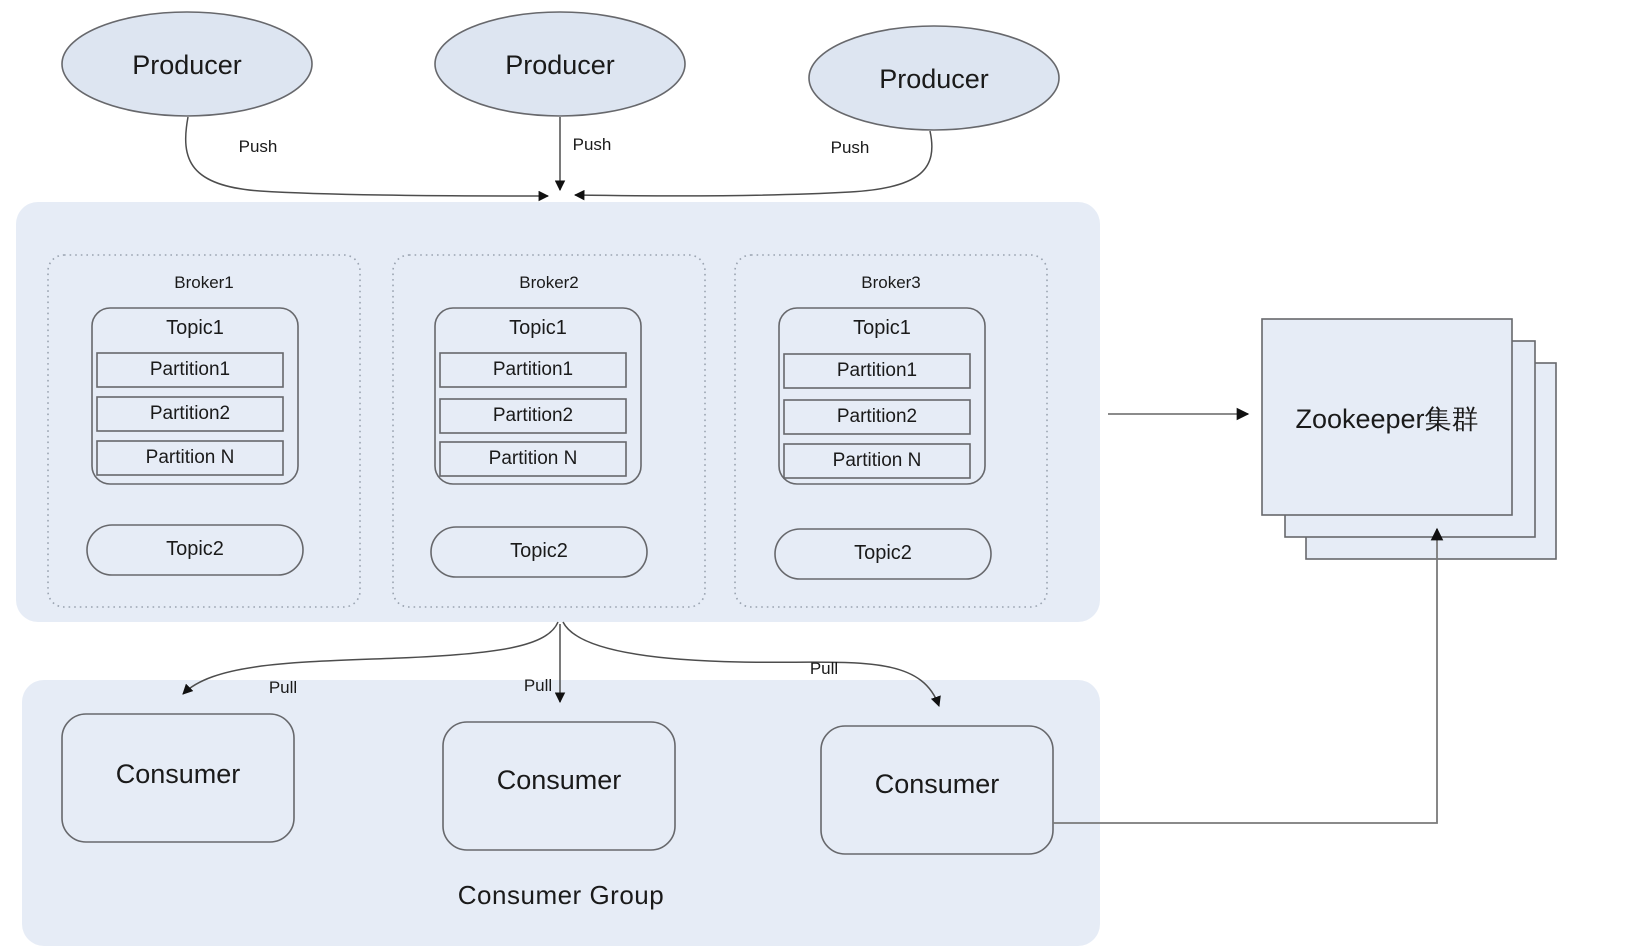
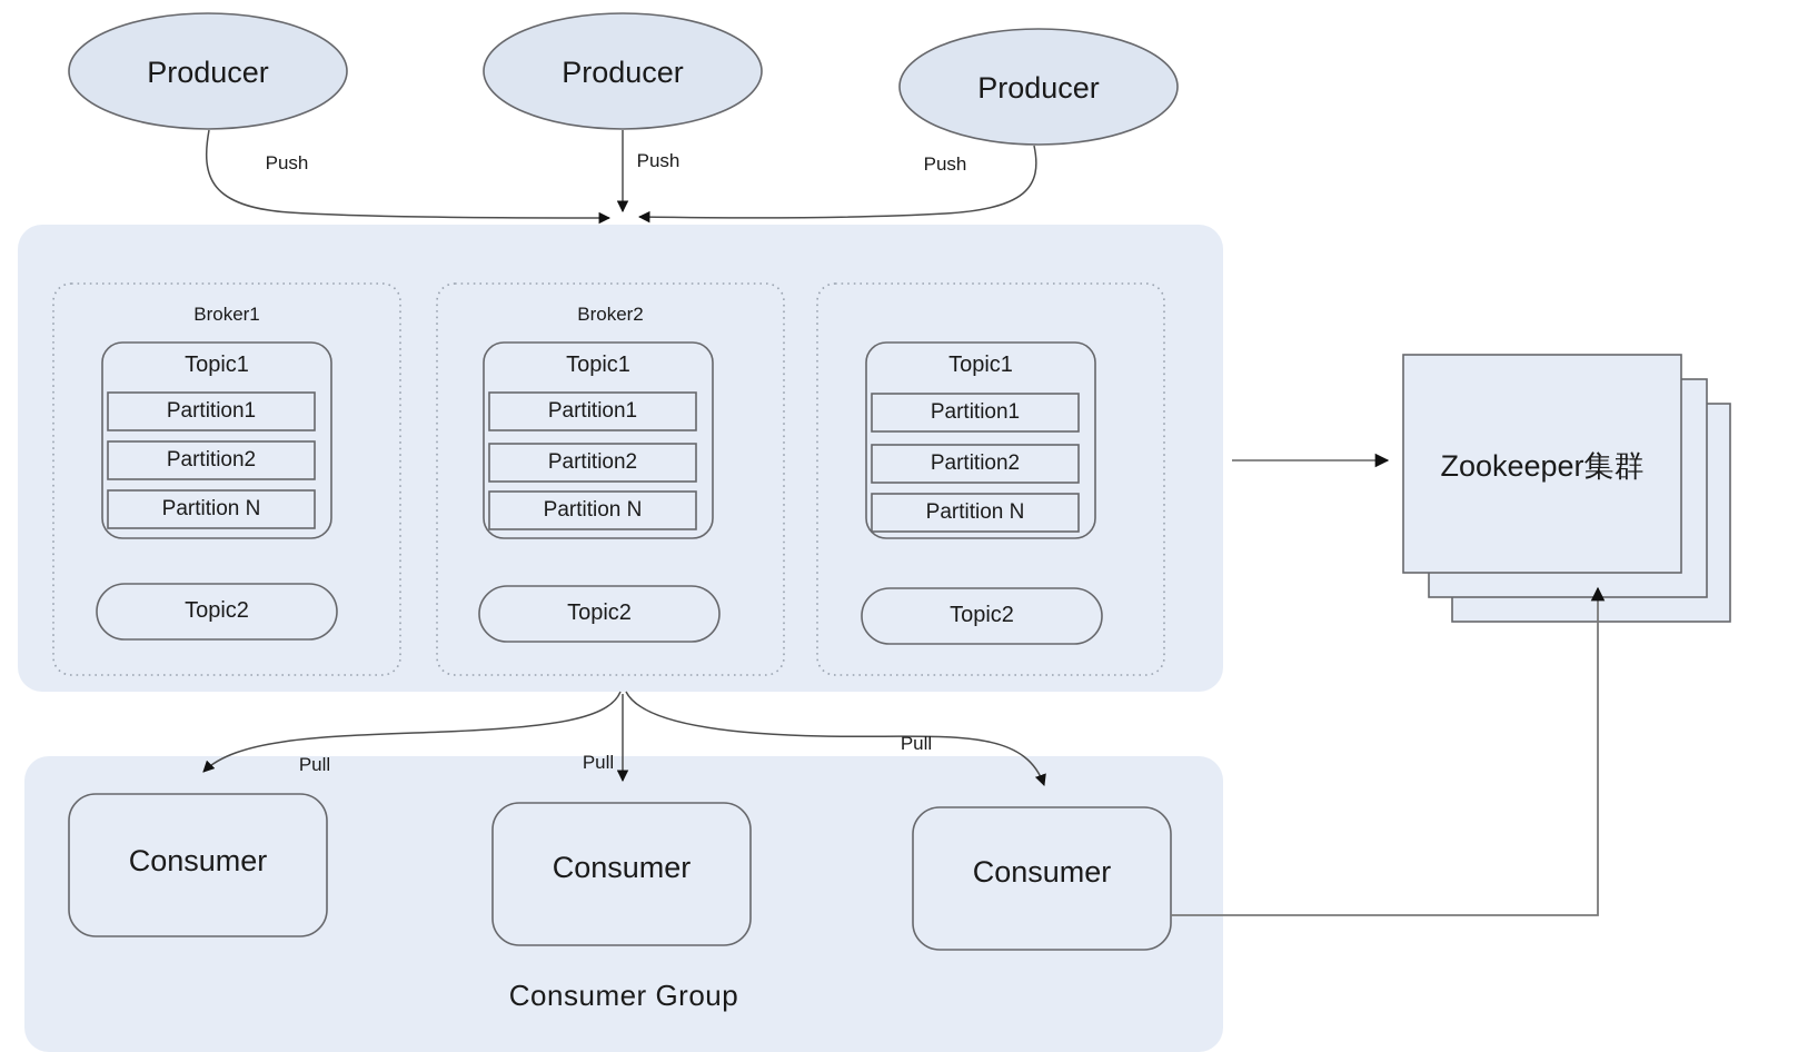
  Producer
  Producer
  Producer
  Push
  Push
  Push
  Broker1
  Topic1
  Partition1
  Partition2
  Partition N
  Topic2
  Broker2
  Topic1
  Partition1
  Partition2
  Partition N
  Topic2
- Broker3
  Topic1
  Partition1
  Partition2
  Partition N
  Topic2
  Zookeeper集群
  Pull
  Pull
  Pull
  Consumer
  Consumer
  Consumer
  Consumer Group
